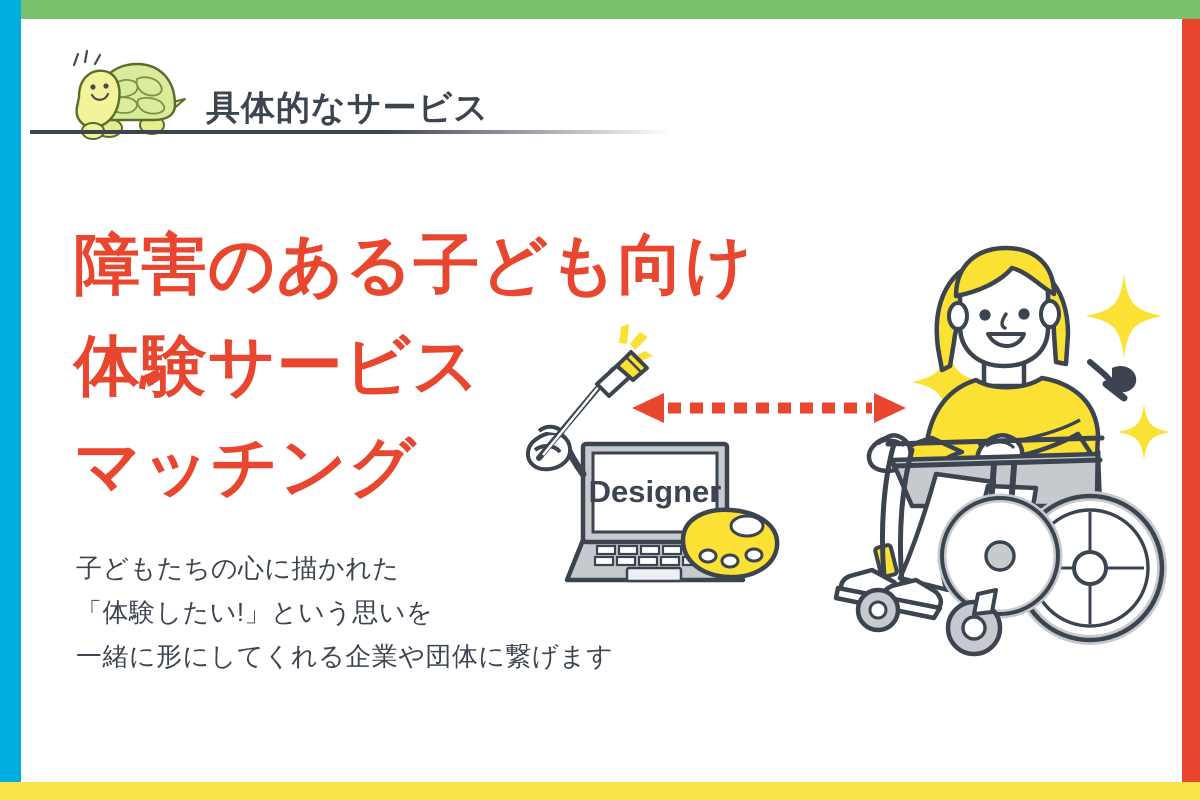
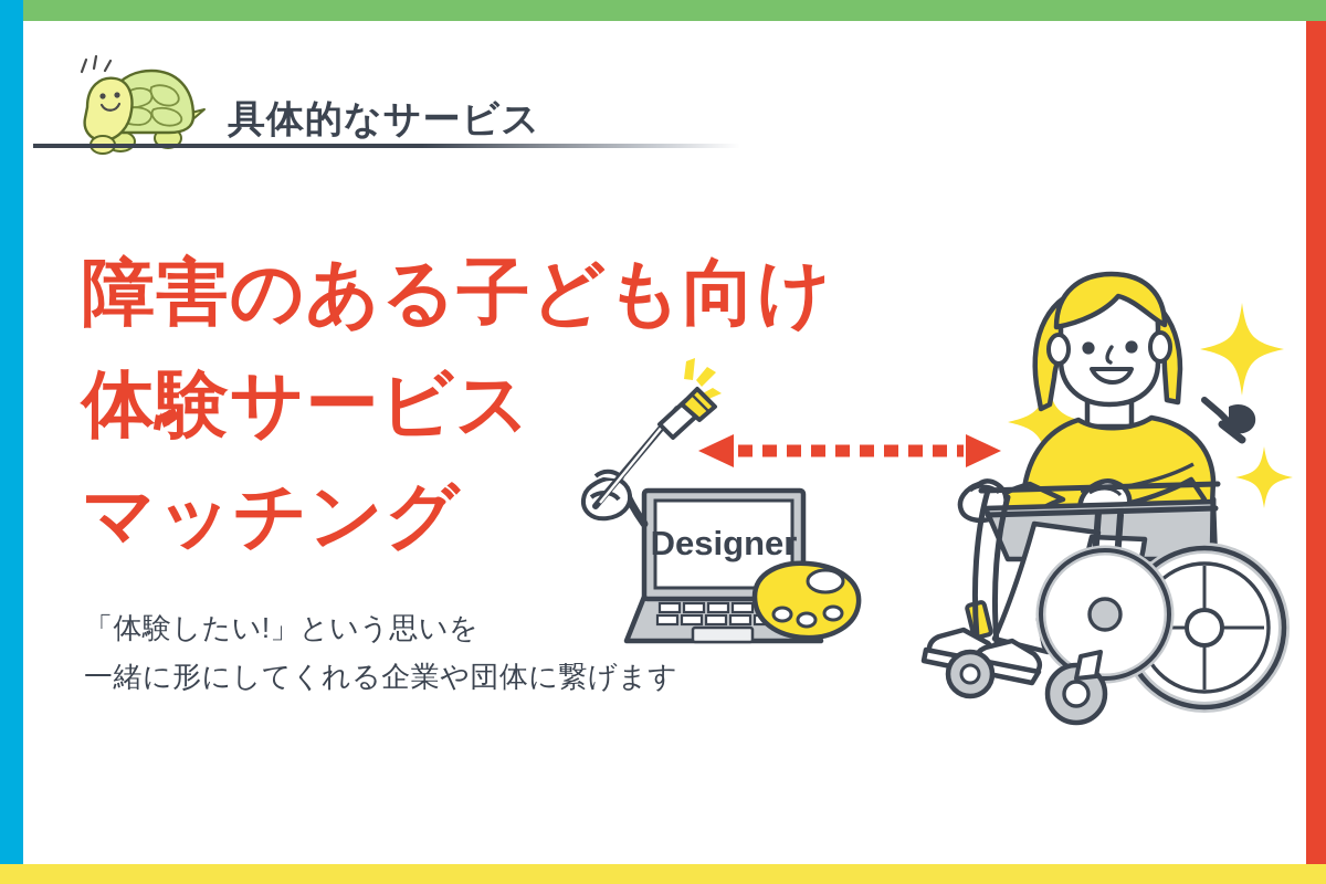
  具体的なサービス
  障害のある子ども向け
  体験サービス
  マッチング
- 子どもたちの心に描かれた
  「体験したい!」という思いを
  一緒に形にしてくれる企業や団体に繋げます
  Designer
